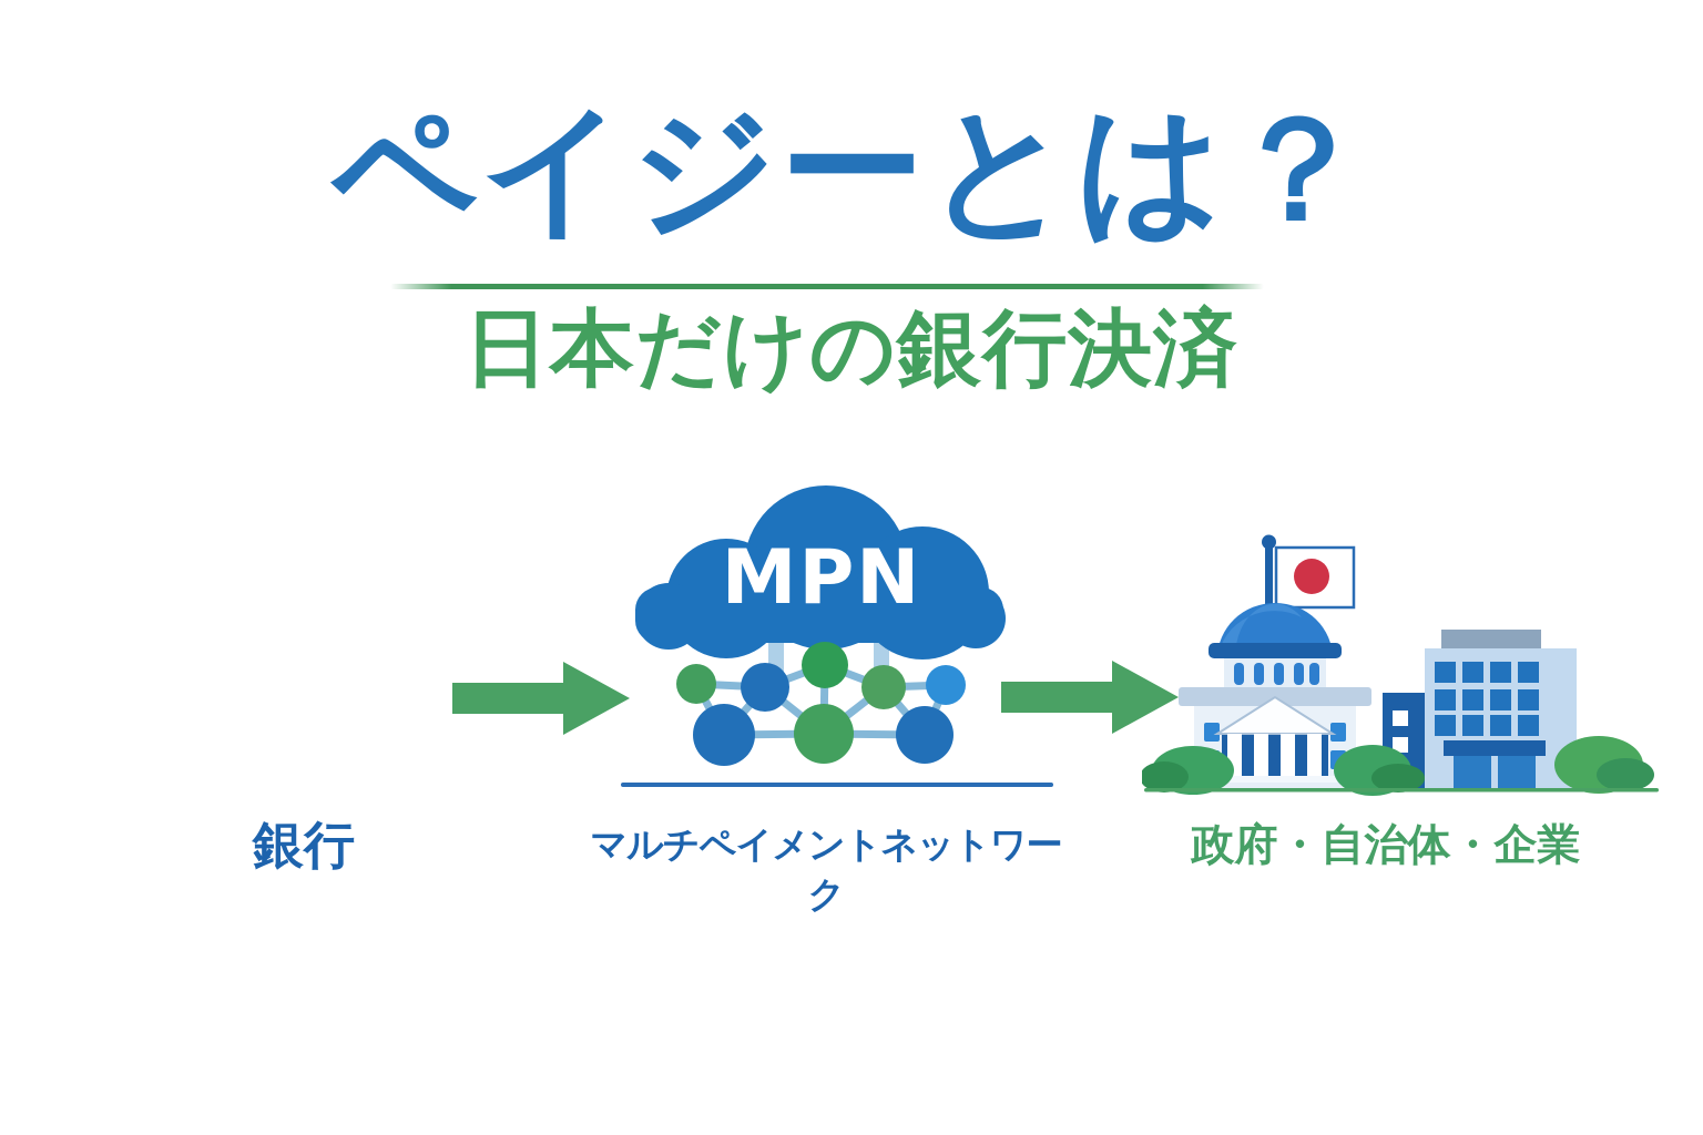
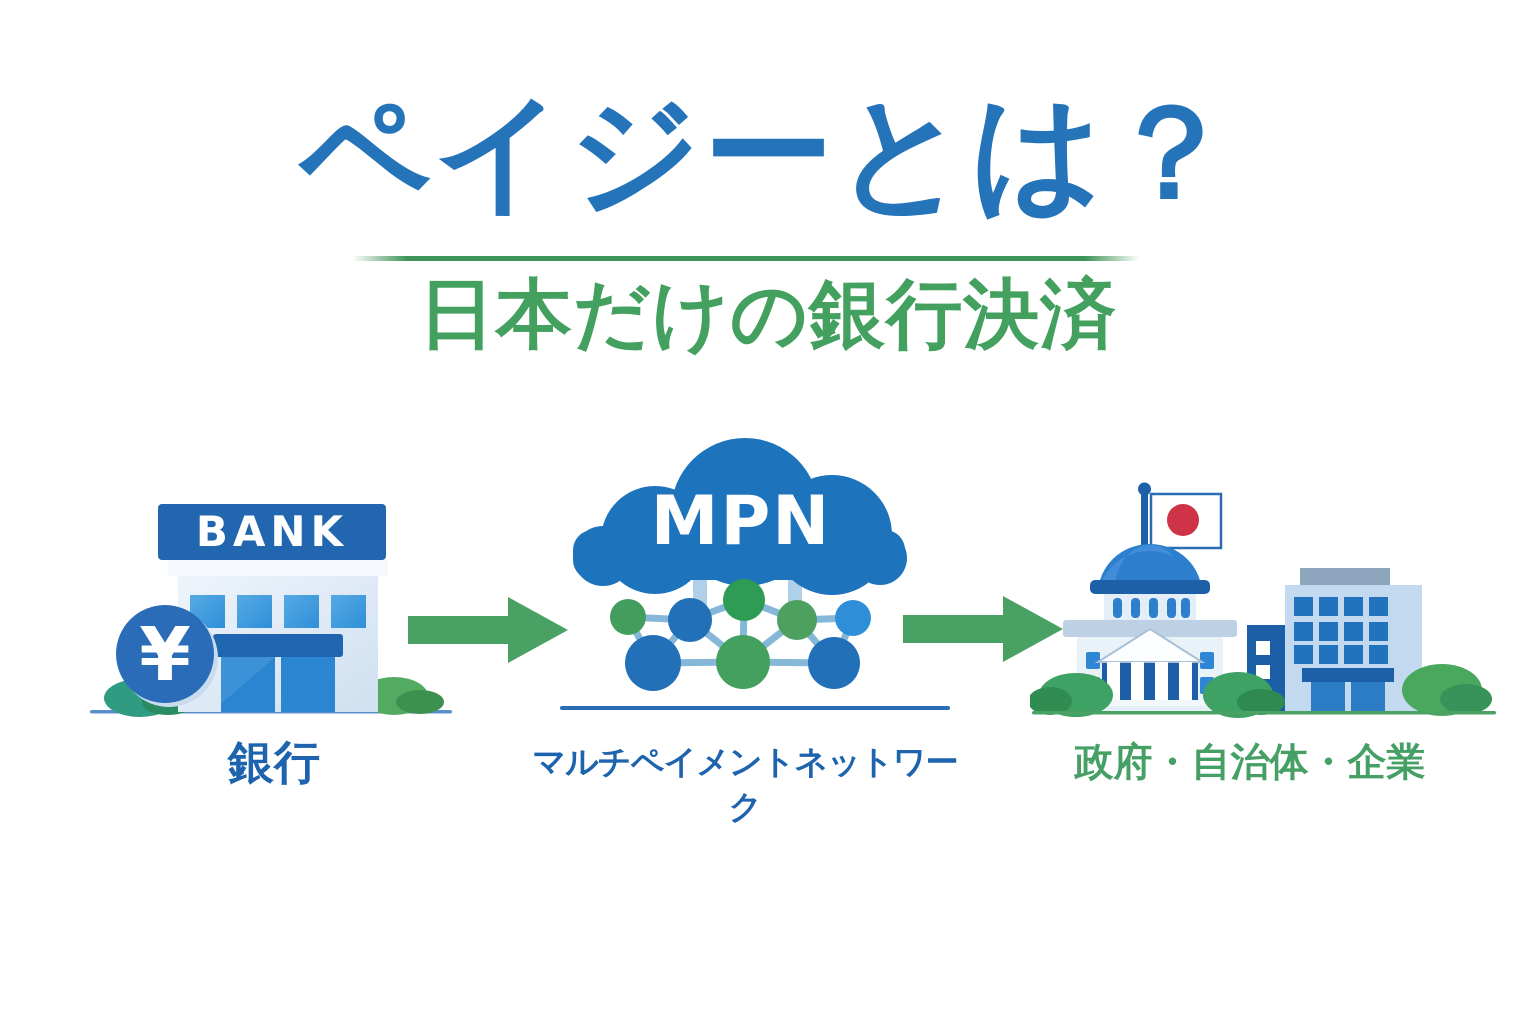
  ペイジーとは？
  日本だけの銀行決済
+ BANK
+ ¥
  MPN
  銀行
  マルチペイメントネットワーク
  政府・自治体・企業
